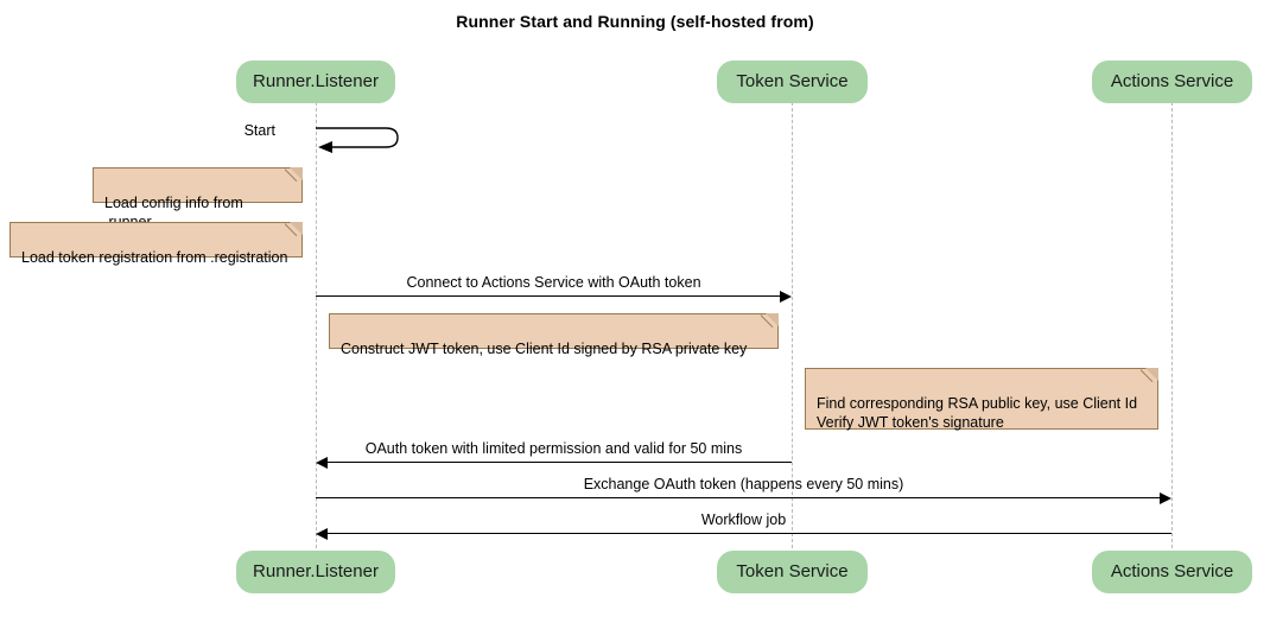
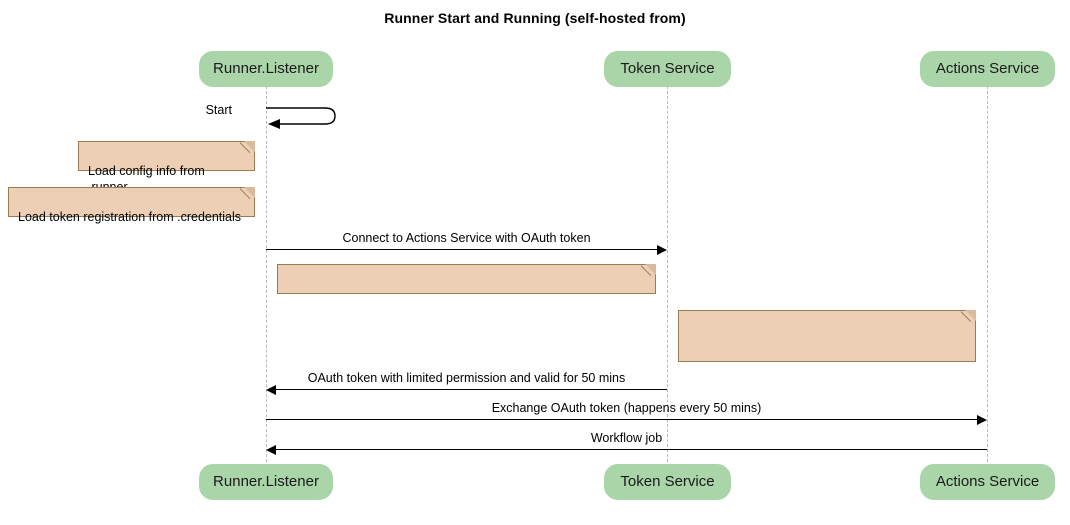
  Runner Start and Running (self-hosted from)
  Runner.Listener
  Token Service
  Actions Service
  Start
  Load config info from
- Load token registration from .registration
+ Load token registration from .credentials
  Connect to Actions Service with OAuth token
- Construct JWT token, use Client Id signed by RSA private key
- Find corresponding RSA public key, use Client Id
- Verify JWT token's signature
  OAuth token with limited permission and valid for 50 mins
  Exchange OAuth token (happens every 50 mins)
  Workflow job
  Runner.Listener
  Token Service
  Actions Service
